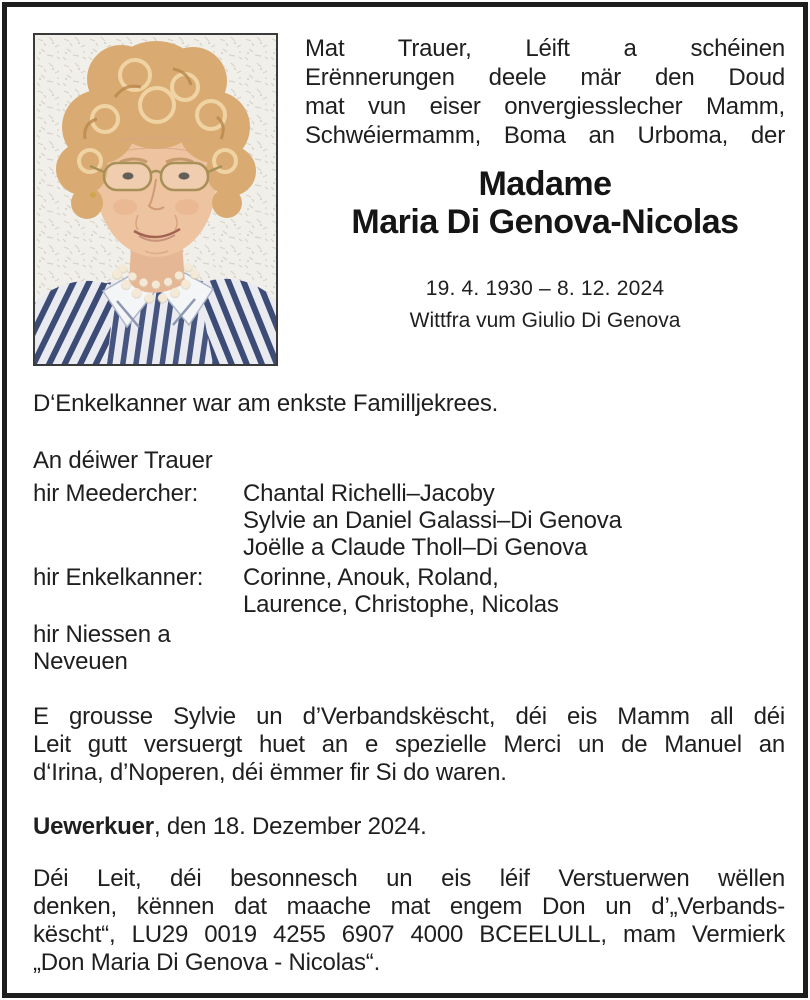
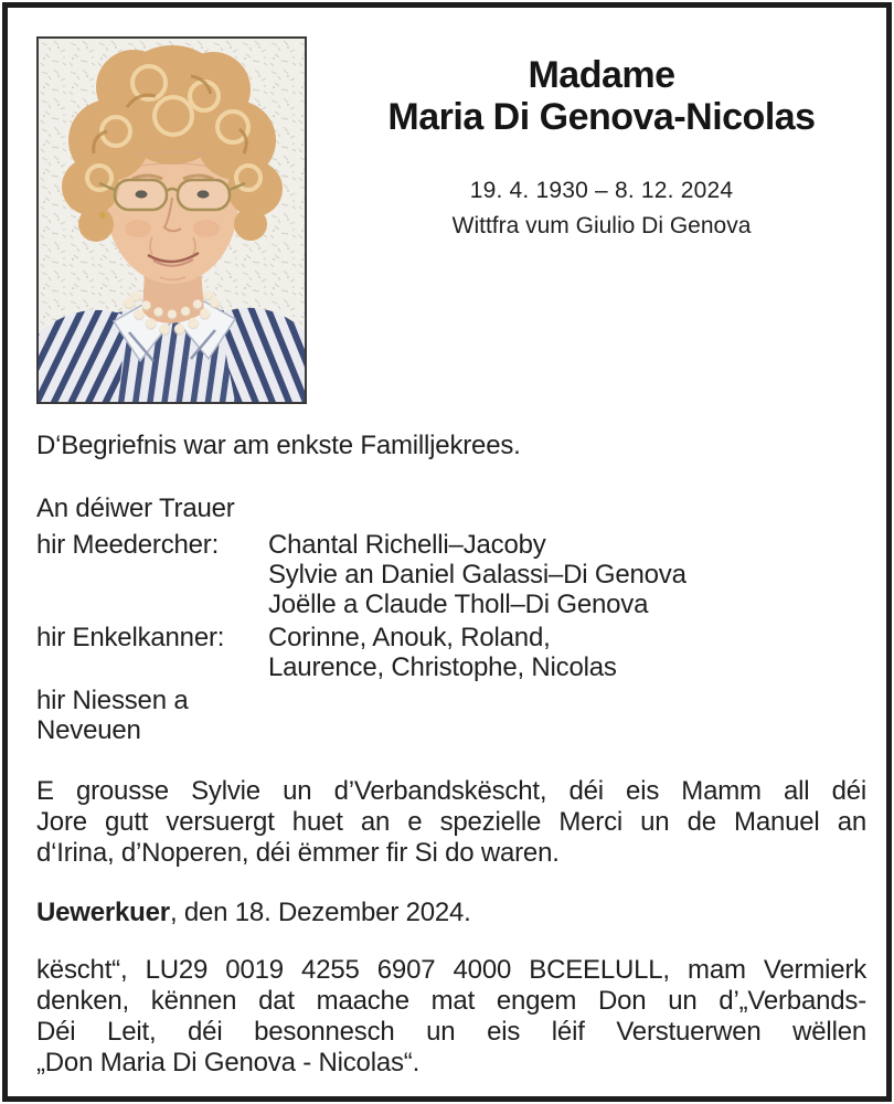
- Mat Trauer, Léift a schéinen
- Erënnerungen deele mär den Doud
- mat vun eiser onvergiesslecher Mamm,
- Schwéiermamm, Boma an Urboma, der
  Madame
  Maria Di Genova-Nicolas
  19. 4. 1930 – 8. 12. 2024
  Wittfra vum Giulio Di Genova
- D‘Enkelkanner war am enkste Familljekrees.
+ D‘Begriefnis war am enkste Familljekrees.
  An déiwer Trauer
  hir Meedercher:
  Chantal Richelli–Jacoby
  Sylvie an Daniel Galassi–Di Genova
  Joëlle a Claude Tholl–Di Genova
  hir Enkelkanner:
  Corinne, Anouk, Roland,
  Laurence, Christophe, Nicolas
  hir Niessen a Neveuen
  E grousse Sylvie un d’Verbandskëscht, déi eis Mamm all déi
- Leit gutt versuergt huet an e spezielle Merci un de Manuel an
+ Jore gutt versuergt huet an e spezielle Merci un de Manuel an
  d‘Irina, d’Noperen, déi ëmmer fir Si do waren.
  Uewerkuer, den 18. Dezember 2024.
- Déi Leit, déi besonnesch un eis léif Verstuerwen wëllen
+ këscht“, LU29 0019 4255 6907 4000 BCEELULL, mam Vermierk
  denken, kënnen dat maache mat engem Don un d’„Verbands-
- këscht“, LU29 0019 4255 6907 4000 BCEELULL, mam Vermierk
+ Déi Leit, déi besonnesch un eis léif Verstuerwen wëllen
  „Don Maria Di Genova - Nicolas“.
